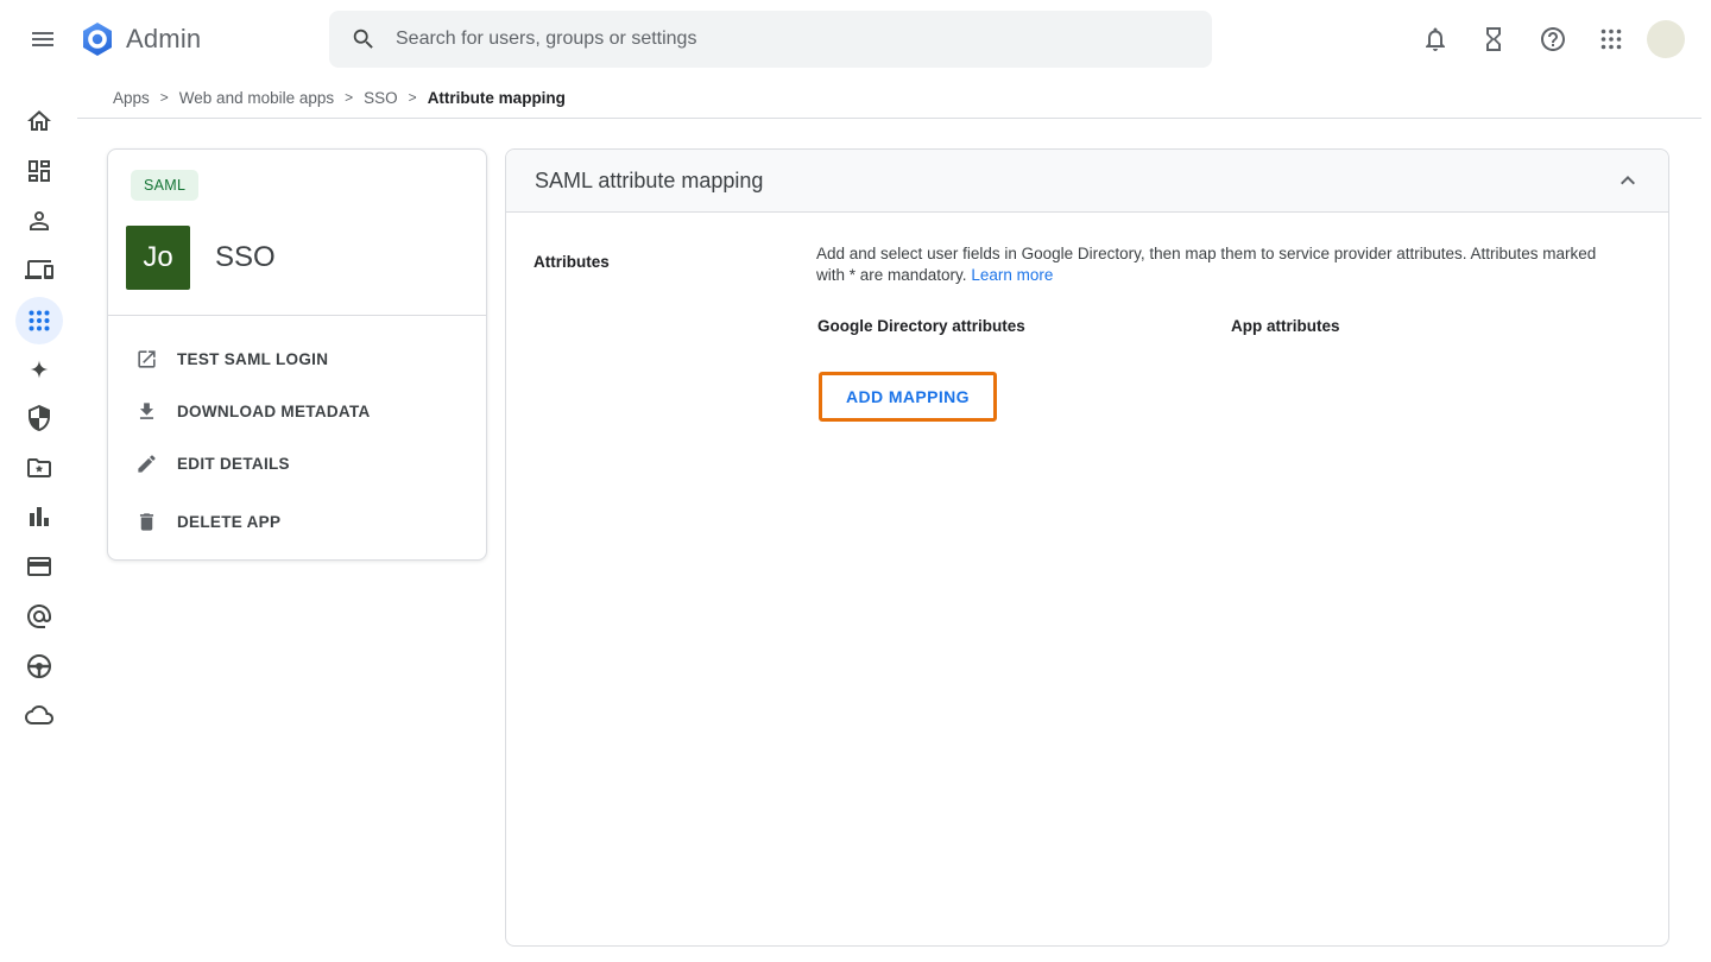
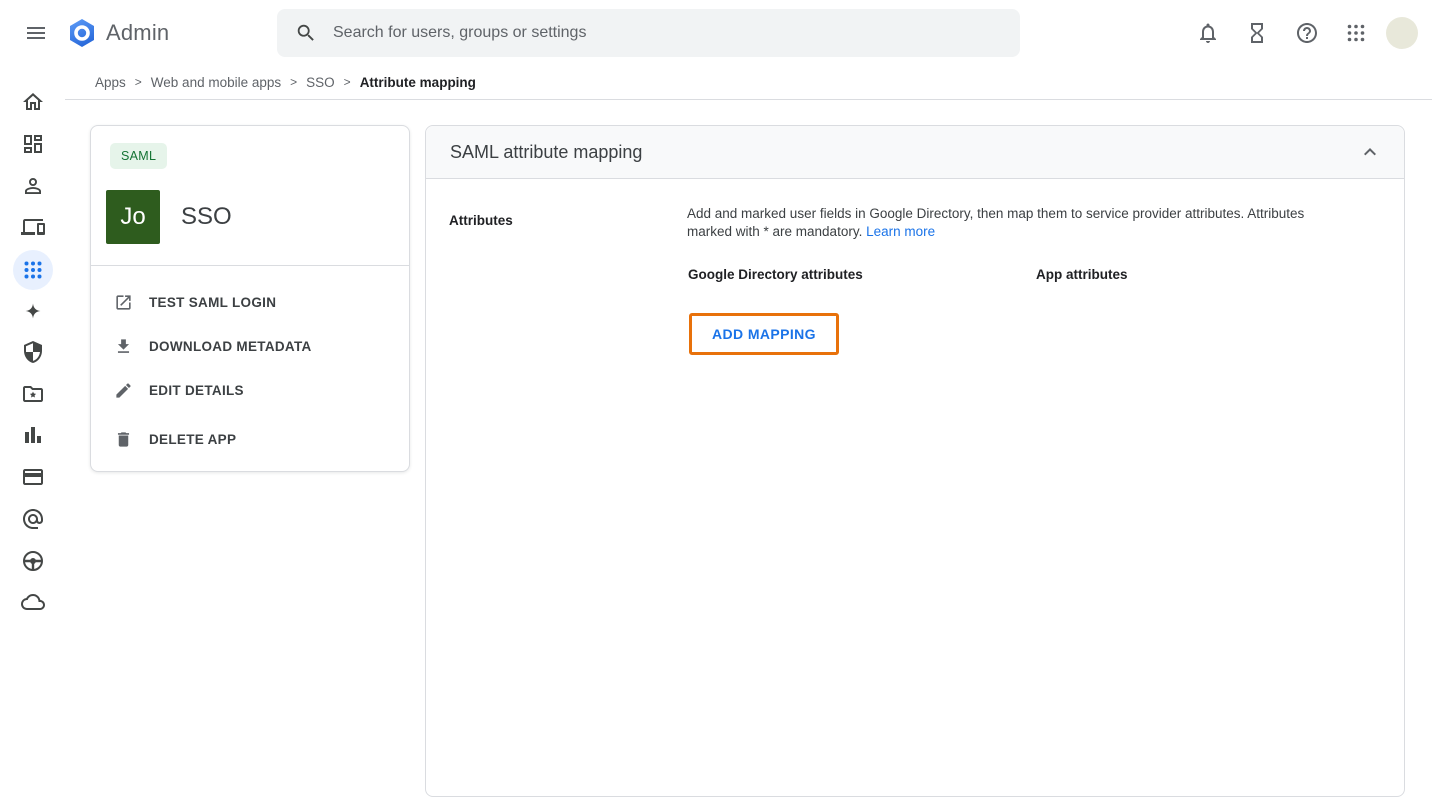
  Admin
  Search for users, groups or settings
  Apps
  >
  Web and mobile apps
  >
  SSO
  >
  Attribute mapping
  SAML
  Jo
  SSO
  TEST SAML LOGIN
  DOWNLOAD METADATA
  EDIT DETAILS
  DELETE APP
  SAML attribute mapping
  Attributes
- Add and select user fields in Google Directory, then map them to service provider attributes. Attributes marked with * are mandatory. Learn more
+ Add and marked user fields in Google Directory, then map them to service provider attributes. Attributes marked with * are mandatory. Learn more
  Google Directory attributes
  App attributes
  ADD MAPPING
